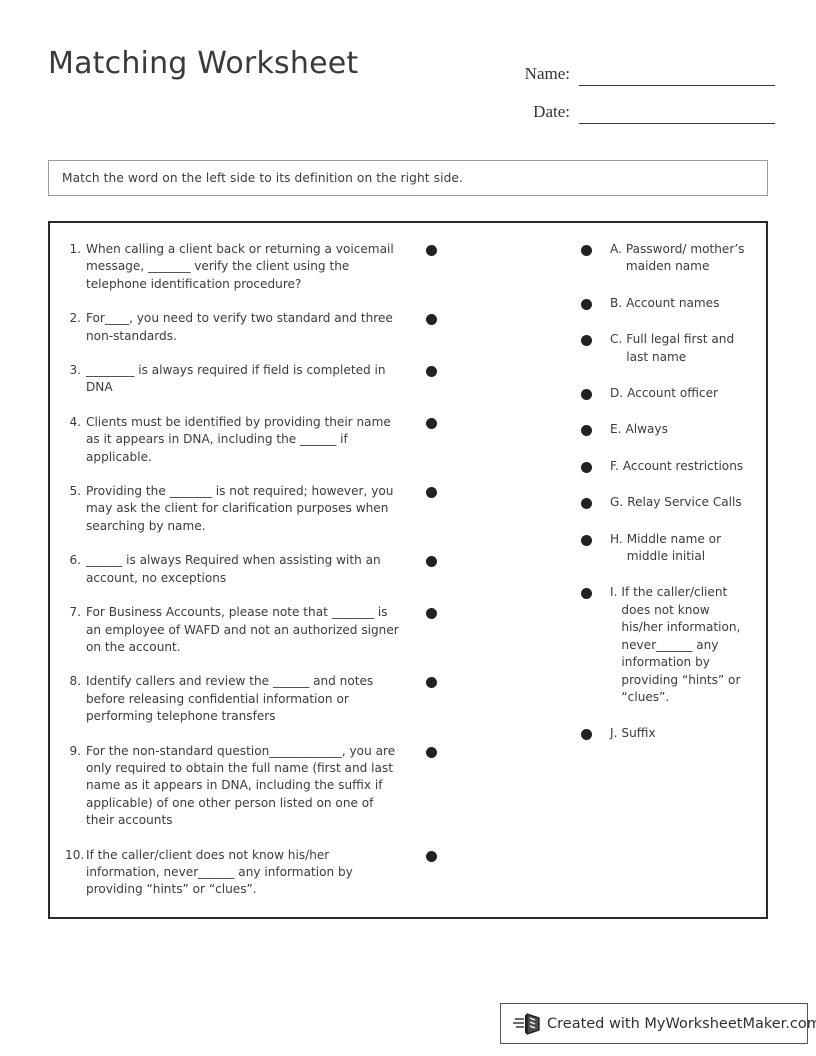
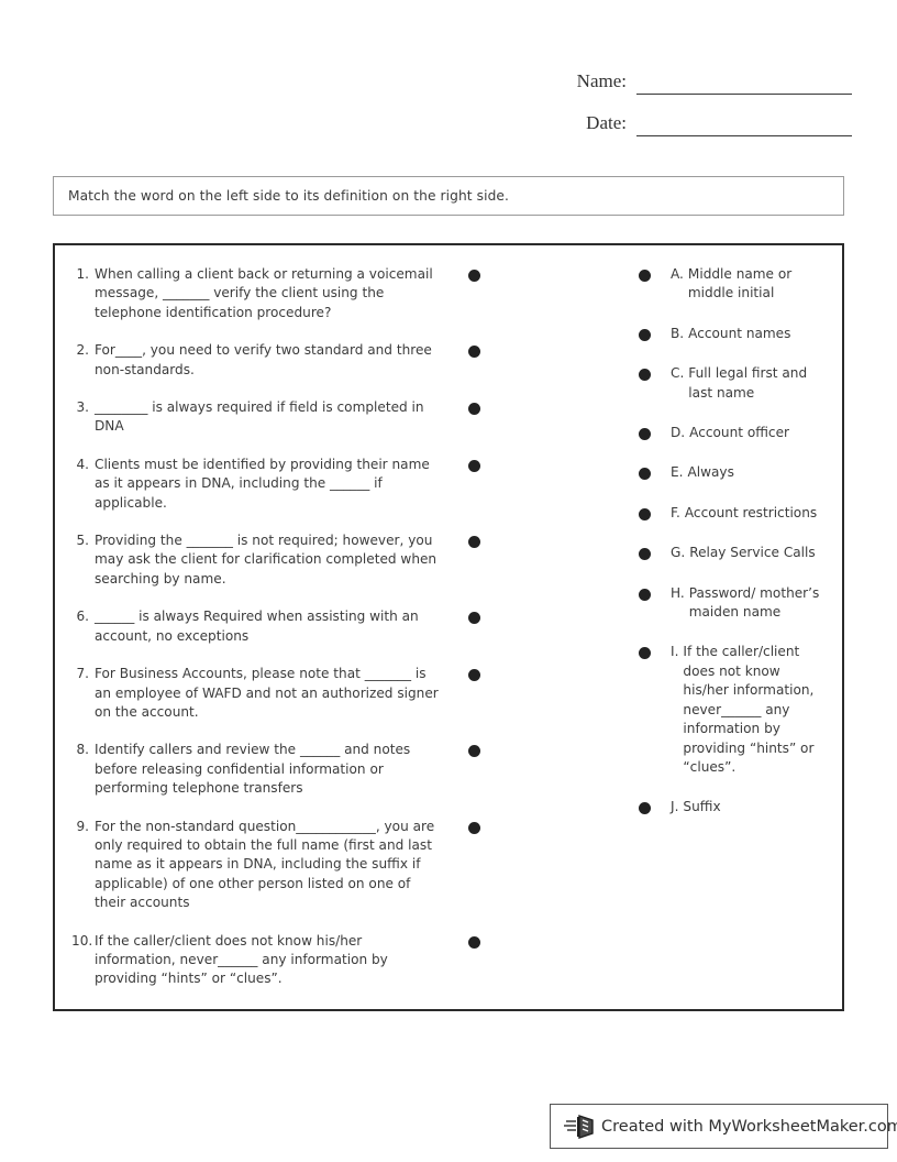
- Matching Worksheet
  Name:
  Date:
  Match the word on the left side to its definition on the right side.
  1.
  When calling a client back or returning a voicemail message, _______ verify the client using the telephone identification procedure?
  2.
  For____, you need to verify two standard and three non-standards.
  3.
  ________ is always required if field is completed in DNA
  4.
  Clients must be identified by providing their name as it appears in DNA, including the ______ if applicable.
  5.
- Providing the _______ is not required; however, you may ask the client for clarification purposes when searching by name.
+ Providing the _______ is not required; however, you may ask the client for clarification completed when searching by name.
  6.
  ______ is always Required when assisting with an account, no exceptions
  7.
  For Business Accounts, please note that _______ is an employee of WAFD and not an authorized signer on the account.
  8.
  Identify callers and review the ______ and notes before releasing confidential information or performing telephone transfers
  9.
  For the non-standard question____________, you are only required to obtain the full name (first and last name as it appears in DNA, including the suffix if applicable) of one other person listed on one of their accounts
  10.
  If the caller/client does not know his/her information, never______ any information by providing “hints” or “clues”.
  A.
- Password/ mother’s maiden name
+ Middle name or middle initial
  B.
  Account names
  C.
  Full legal first and last name
  D.
  Account officer
  E.
  Always
  F.
  Account restrictions
  G.
  Relay Service Calls
  H.
- Middle name or middle initial
+ Password/ mother’s maiden name
  I.
  If the caller/client does not know his/her information, never______ any information by providing “hints” or “clues”.
  J.
  Suffix
  Created with MyWorksheetMaker.com
